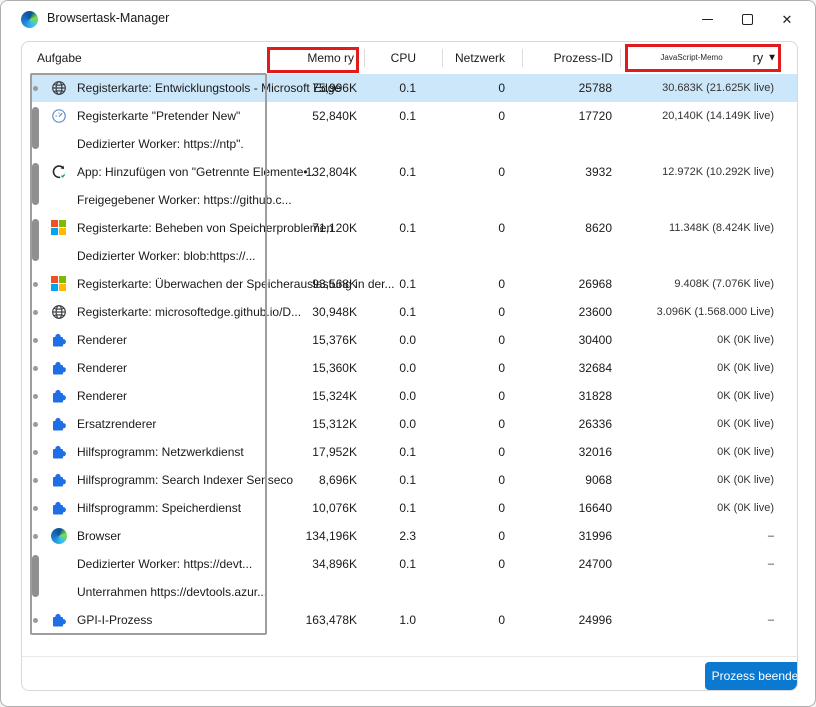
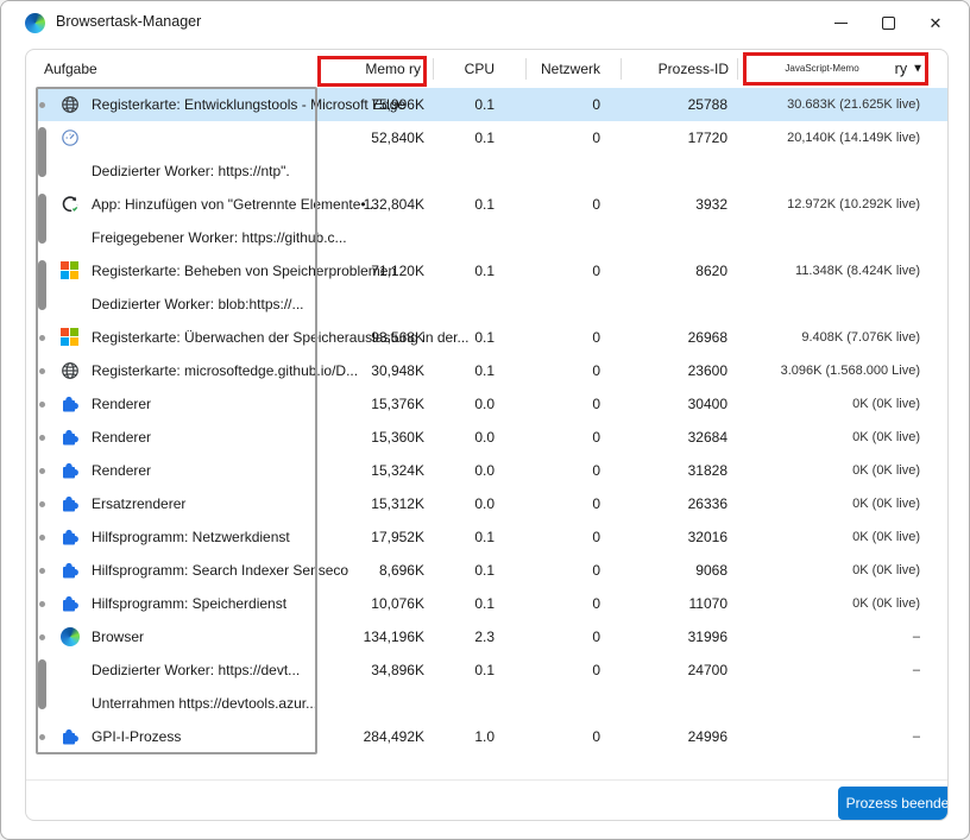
  Browsertask-Manager
  ✕
  Aufgabe
  Memo ry
  CPU
  Netzwerk
  Prozess-ID
  JavaScript-Memo
  ry
  ▼
  Registerkarte: Entwicklungstools - Microsoft Edge
  75,996K
  0.1
  0
  25788
  30.683K (21.625K live)
- Registerkarte "Pretender New"
  52,840K
  0.1
  0
  17720
  20,140K (14.149K live)
  Dedizierter Worker: https://ntp".
  App: Hinzufügen von "Getrennte Elemente•...
  132,804K
  0.1
  0
  3932
  12.972K (10.292K live)
  Freigegebener Worker: https://github.c...
  Registerkarte: Beheben von Speicherproblemen
  71,120K
  0.1
  0
  8620
  11.348K (8.424K live)
  Dedizierter Worker: blob:https://...
  Registerkarte: Überwachen der Speicherauslastung in der...
  93,568K
  0.1
  0
  26968
  9.408K (7.076K live)
  Registerkarte: microsoftedge.github.io/D...
  30,948K
  0.1
  0
  23600
  3.096K (1.568.000 Live)
  Renderer
  15,376K
  0.0
  0
  30400
  0K (0K live)
  Renderer
  15,360K
  0.0
  0
  32684
  0K (0K live)
  Renderer
  15,324K
  0.0
  0
  31828
  0K (0K live)
  Ersatzrenderer
  15,312K
  0.0
  0
  26336
  0K (0K live)
  Hilfsprogramm: Netzwerkdienst
  17,952K
  0.1
  0
  32016
  0K (0K live)
  Hilfsprogramm: Search Indexer Senseco
  8,696K
  0.1
  0
  9068
  0K (0K live)
  Hilfsprogramm: Speicherdienst
  10,076K
  0.1
  0
- 16640
+ 11070
  0K (0K live)
  Browser
  134,196K
  2.3
  0
  31996
  –
  Dedizierter Worker: https://devt...
  34,896K
  0.1
  0
  24700
  –
  Unterrahmen https://devtools.azur...
  GPI-I-Prozess
- 163,478K
+ 284,492K
  1.0
  0
  24996
  –
  Prozess beende
